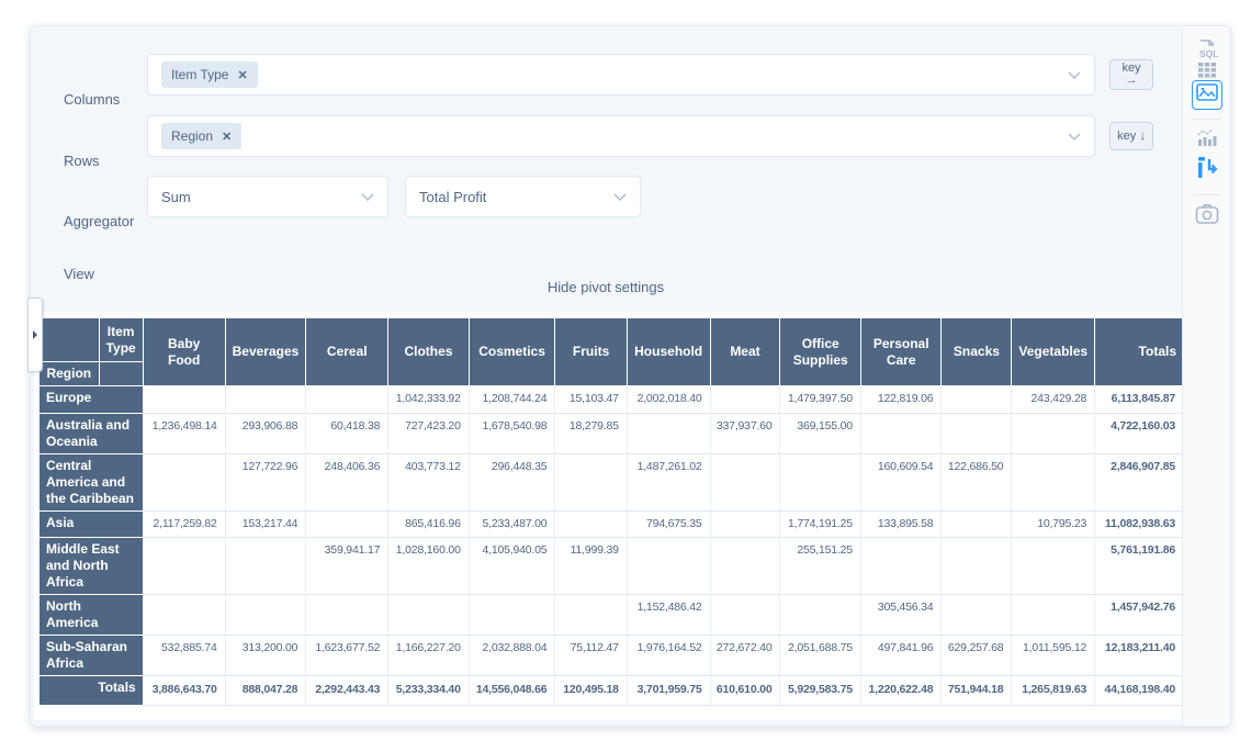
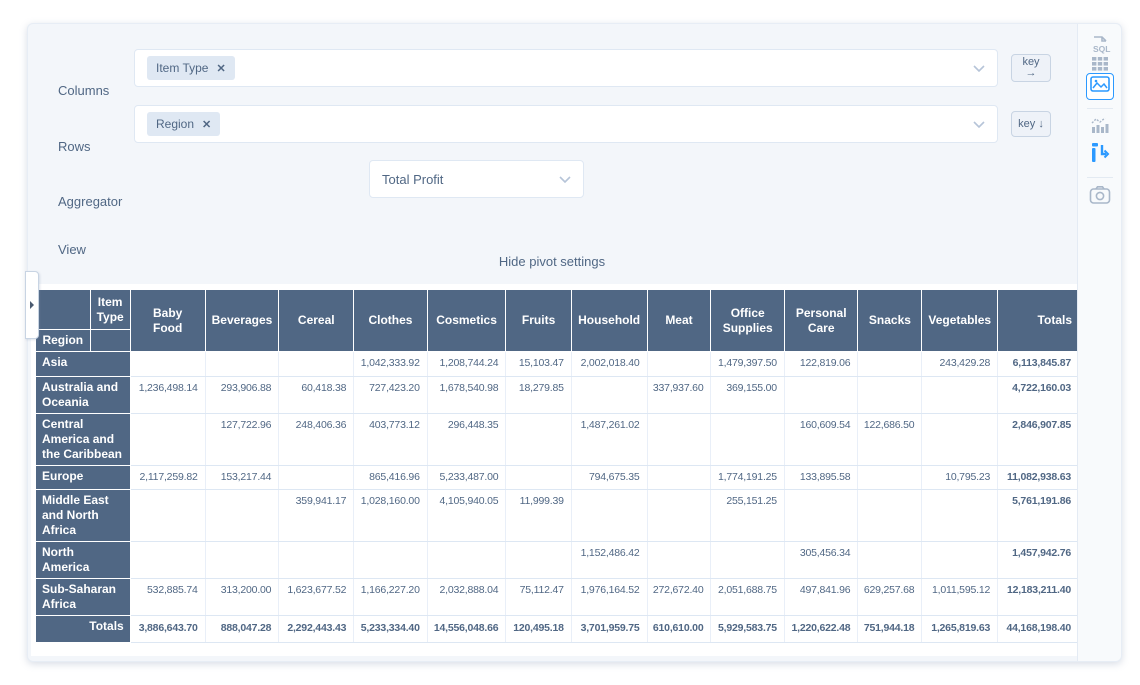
  Columns
  Item Type
  ✕
  key
  →
  Rows
  Region
  ✕
  key ↓
  Aggregator
- Sum
  Total Profit
  View
  Hide pivot settings
  	Item Type	Baby Food	Beverages	Cereal	Clothes	Cosmetics	Fruits	Household	Meat	Office Supplies	Personal Care	Snacks	Vegetables	Totals
  Region
- Europe				1,042,333.92	1,208,744.24	15,103.47	2,002,018.40		1,479,397.50	122,819.06		243,429.28	6,113,845.87
+ Asia				1,042,333.92	1,208,744.24	15,103.47	2,002,018.40		1,479,397.50	122,819.06		243,429.28	6,113,845.87
  Australia and Oceania	1,236,498.14	293,906.88	60,418.38	727,423.20	1,678,540.98	18,279.85		337,937.60	369,155.00				4,722,160.03
  Central America and the Caribbean		127,722.96	248,406.36	403,773.12	296,448.35		1,487,261.02			160,609.54	122,686.50		2,846,907.85
- Asia	2,117,259.82	153,217.44		865,416.96	5,233,487.00		794,675.35		1,774,191.25	133,895.58		10,795.23	11,082,938.63
+ Europe	2,117,259.82	153,217.44		865,416.96	5,233,487.00		794,675.35		1,774,191.25	133,895.58		10,795.23	11,082,938.63
  Middle East and North Africa			359,941.17	1,028,160.00	4,105,940.05	11,999.39			255,151.25				5,761,191.86
  North America							1,152,486.42			305,456.34			1,457,942.76
  Sub-Saharan Africa	532,885.74	313,200.00	1,623,677.52	1,166,227.20	2,032,888.04	75,112.47	1,976,164.52	272,672.40	2,051,688.75	497,841.96	629,257.68	1,011,595.12	12,183,211.40
  Totals	3,886,643.70	888,047.28	2,292,443.43	5,233,334.40	14,556,048.66	120,495.18	3,701,959.75	610,610.00	5,929,583.75	1,220,622.48	751,944.18	1,265,819.63	44,168,198.40
  SQL
